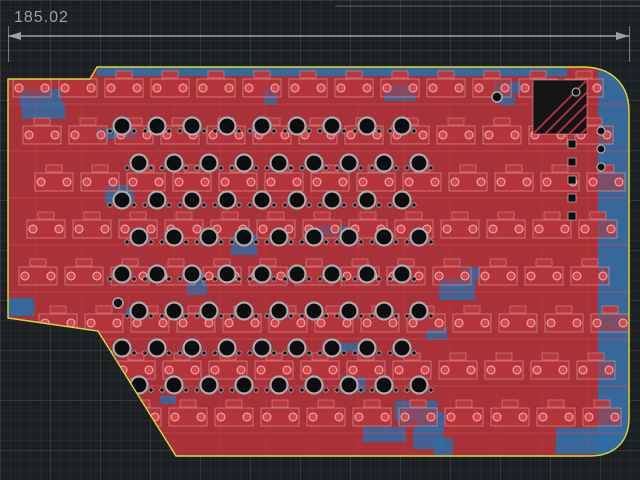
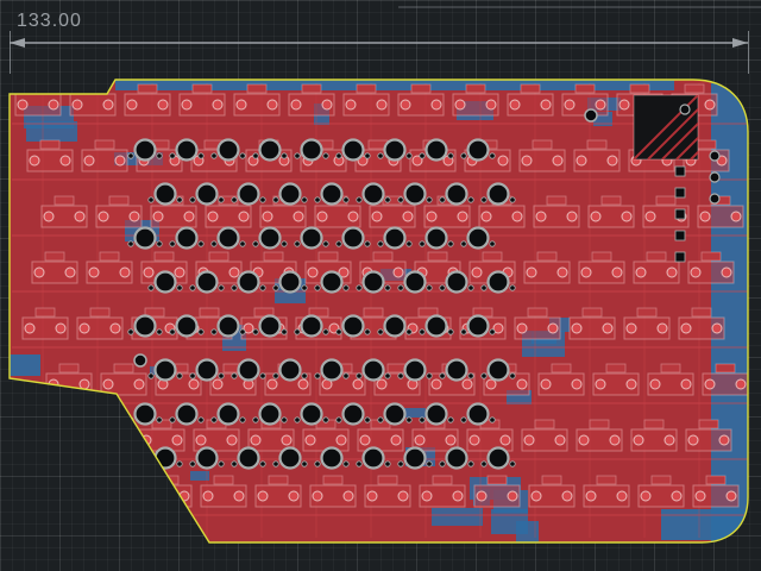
- 185.02
+ 133.00
